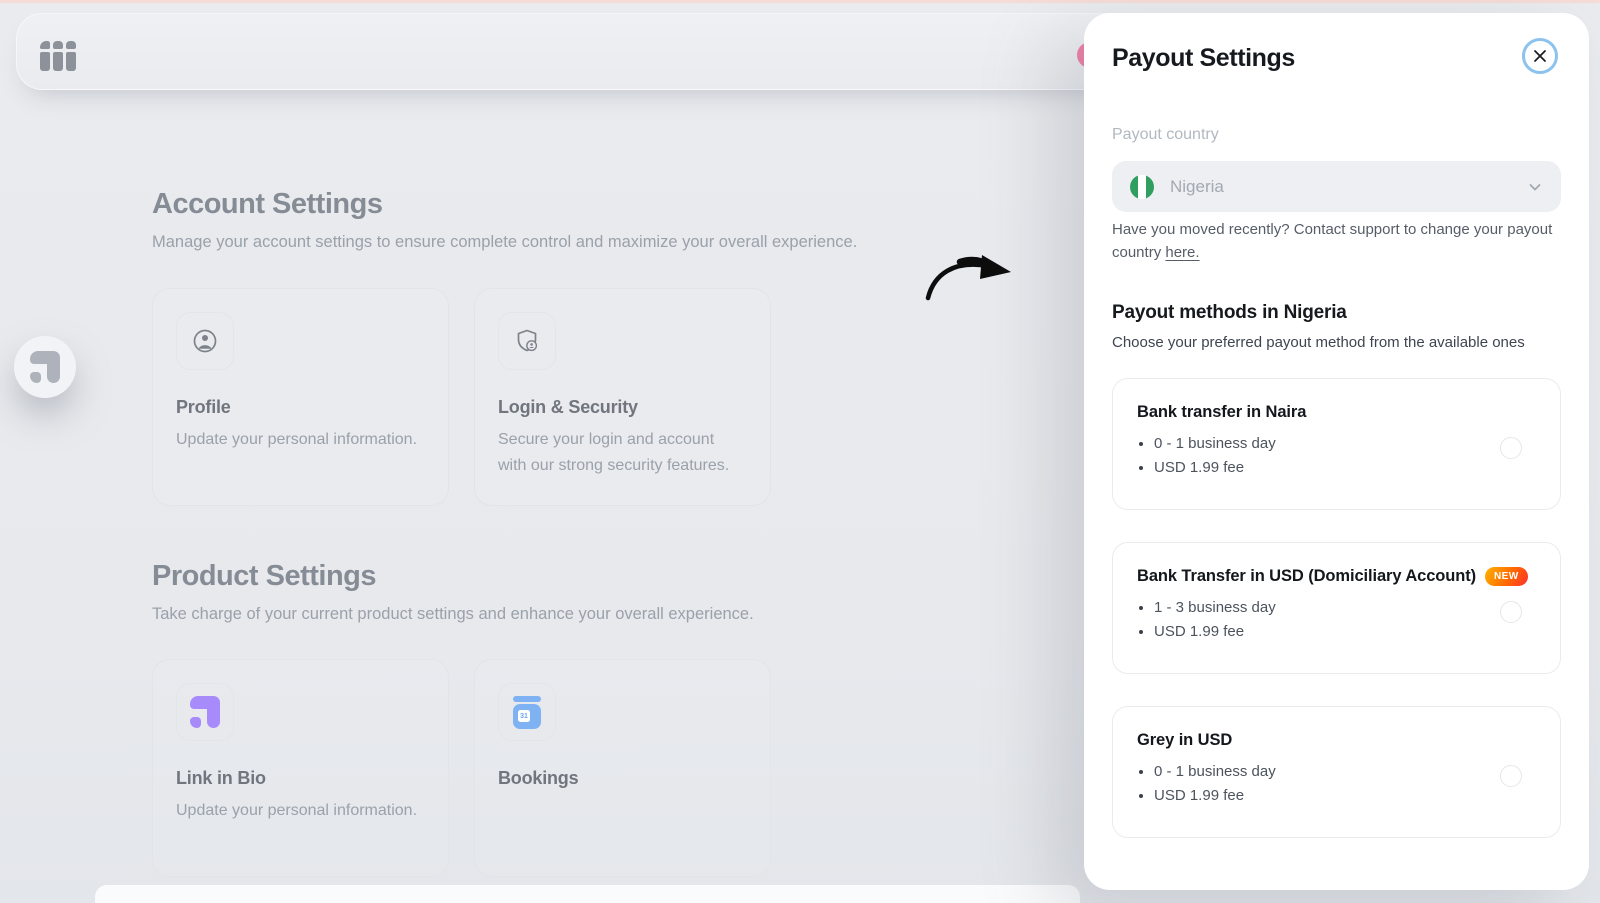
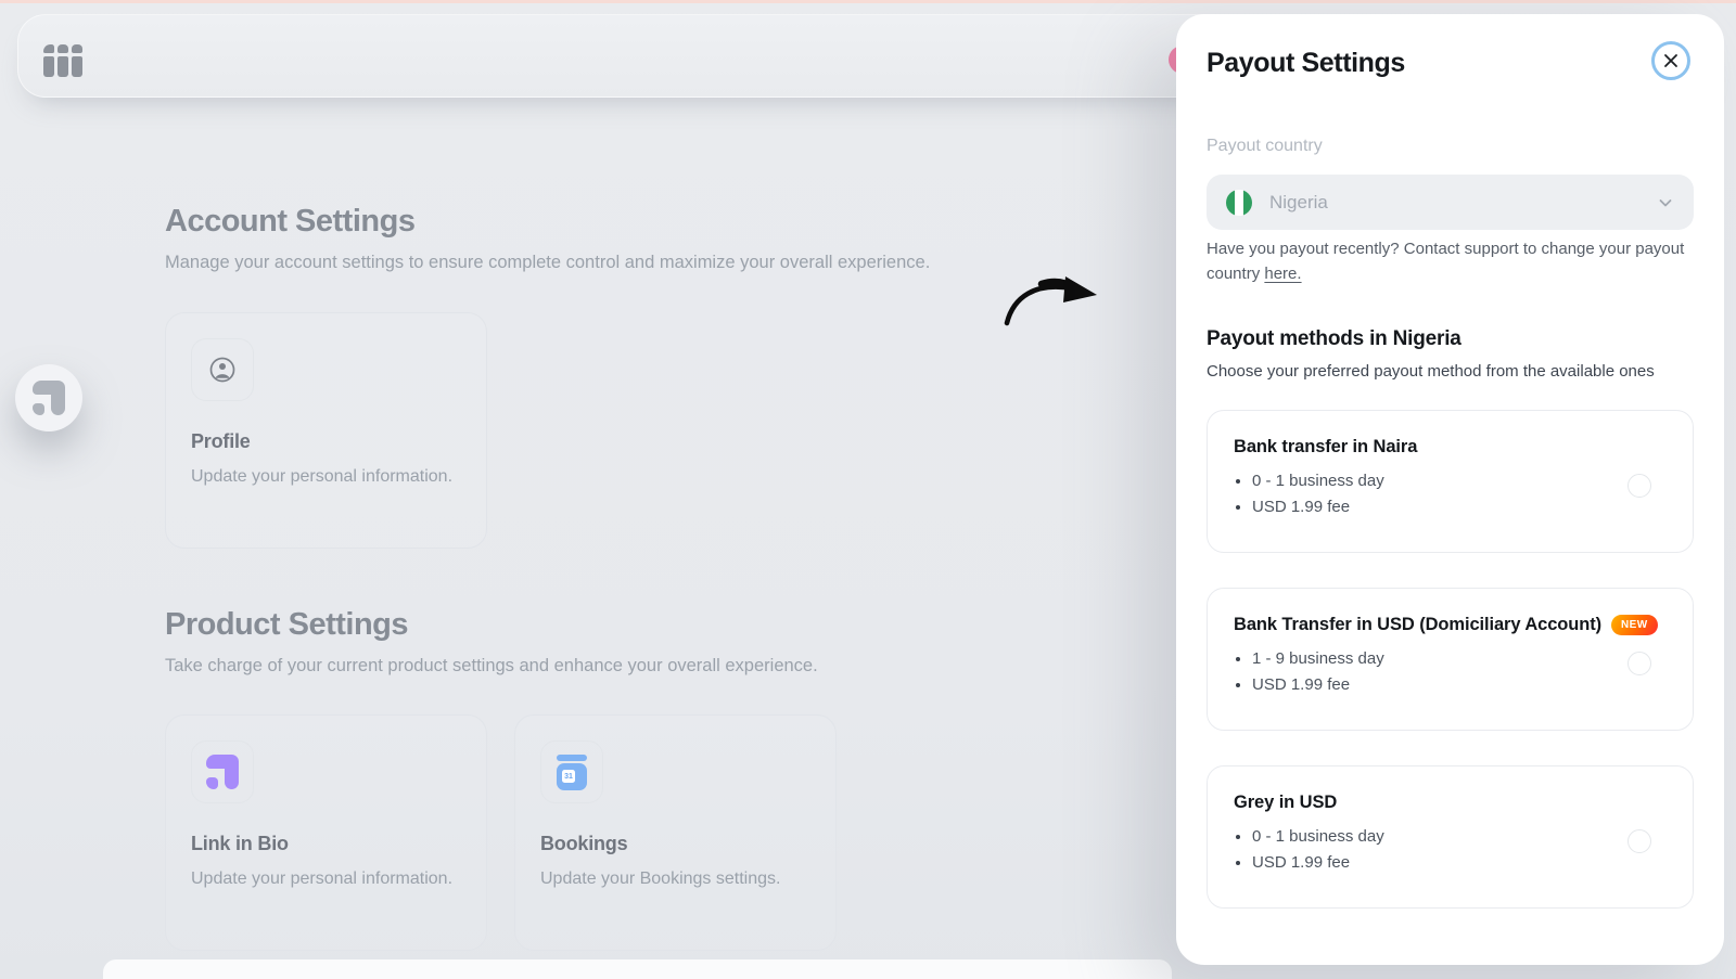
  Account Settings
  Manage your account settings to ensure complete control and maximize your overall experience.
  Profile
  Update your personal information.
- Login & Security
- Secure your login and account with our strong security features.
  Product Settings
  Take charge of your current product settings and enhance your overall experience.
  Link in Bio
  Update your personal information.
  Bookings
+ Update your Bookings settings.
  Payout Settings
  Payout country
  Nigeria
- Have you moved recently? Contact support to change your payout country here.
+ Have you payout recently? Contact support to change your payout country here.
  Payout methods in Nigeria
  Choose your preferred payout method from the available ones
  Bank transfer in Naira
  0 - 1 business day
  USD 1.99 fee
  Bank Transfer in USD (Domiciliary Account)
  NEW
- 1 - 3 business day
+ 1 - 9 business day
  USD 1.99 fee
  Grey in USD
  0 - 1 business day
  USD 1.99 fee
